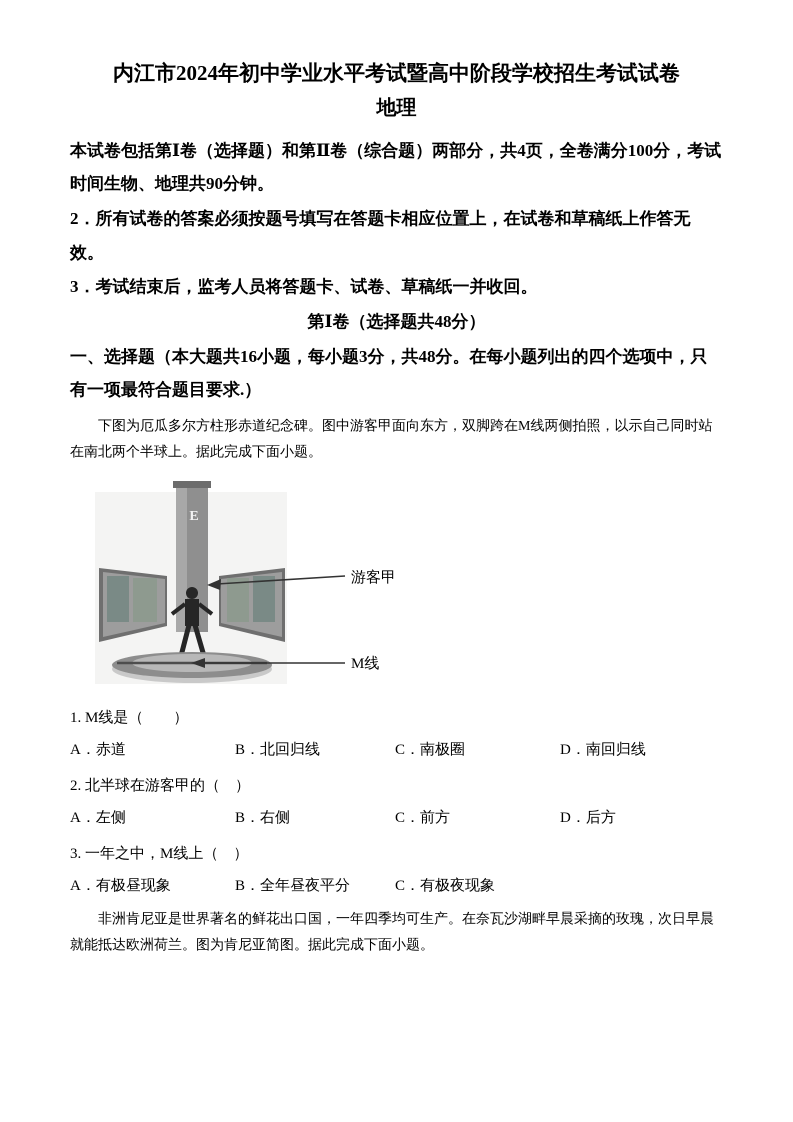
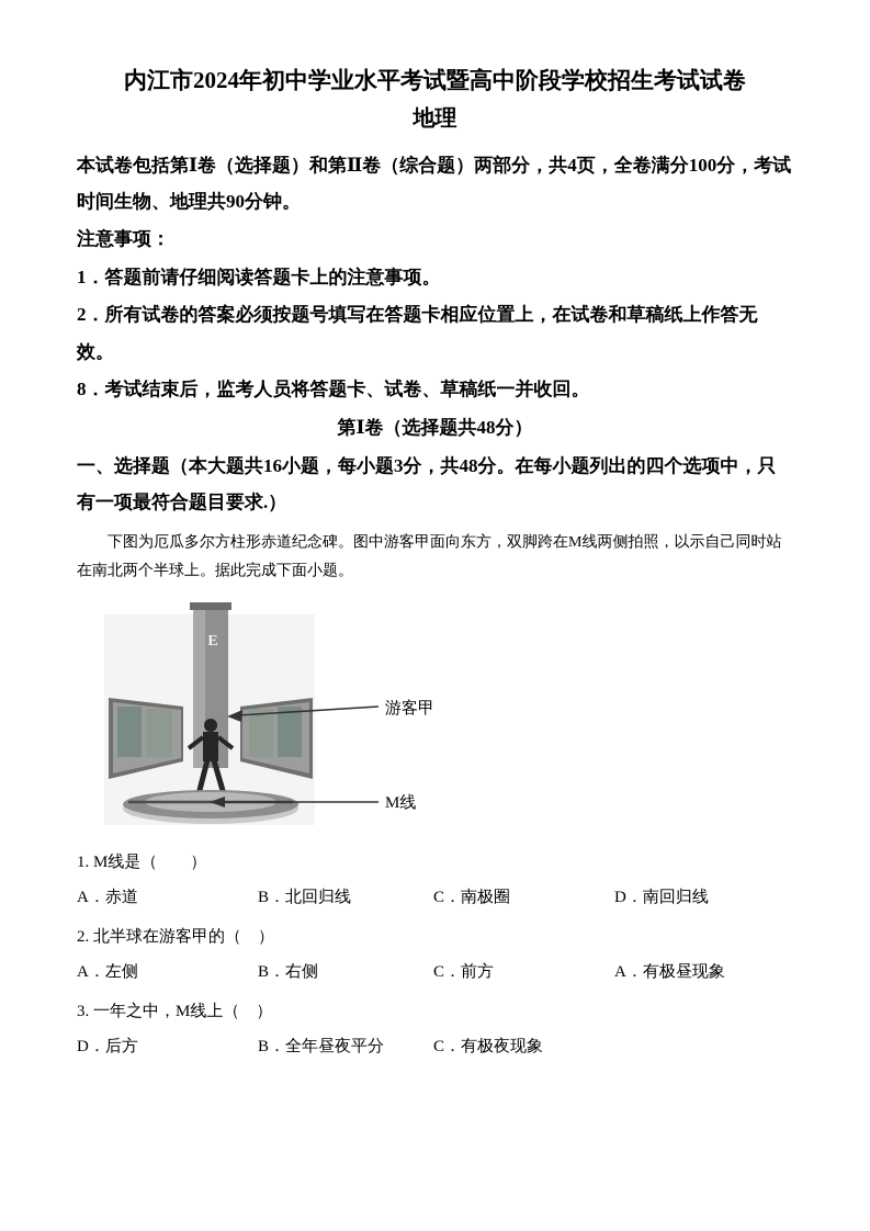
  内江市2024年初中学业水平考试暨高中阶段学校招生考试试卷
  地理
  本试卷包括第Ⅰ卷（选择题）和第Ⅱ卷（综合题）两部分，共4页，全卷满分100分，考试时间生物、地理共90分钟。
+ 注意事项：
+ 1．答题前请仔细阅读答题卡上的注意事项。
  2．所有试卷的答案必须按题号填写在答题卡相应位置上，在试卷和草稿纸上作答无效。
- 3．考试结束后，监考人员将答题卡、试卷、草稿纸一并收回。
+ 8．考试结束后，监考人员将答题卡、试卷、草稿纸一并收回。
  第Ⅰ卷（选择题共48分）
  一、选择题（本大题共16小题，每小题3分，共48分。在每小题列出的四个选项中，只有一项最符合题目要求.）
  下图为厄瓜多尔方柱形赤道纪念碑。图中游客甲面向东方，双脚跨在M线两侧拍照，以示自己同时站在南北两个半球上。据此完成下面小题。
  E
  游客甲
  M线
  1. M线是（ ）
  A．赤道
  B．北回归线
  C．南极圈
  D．南回归线
  2. 北半球在游客甲的（ ）
  A．左侧
  B．右侧
  C．前方
- D．后方
+ A．有极昼现象
  3. 一年之中，M线上（ ）
- A．有极昼现象
+ D．后方
  B．全年昼夜平分
  C．有极夜现象
- 非洲肯尼亚是世界著名的鲜花出口国，一年四季均可生产。在奈瓦沙湖畔早晨采摘的玫瑰，次日早晨就能抵达欧洲荷兰。图为肯尼亚简图。据此完成下面小题。
